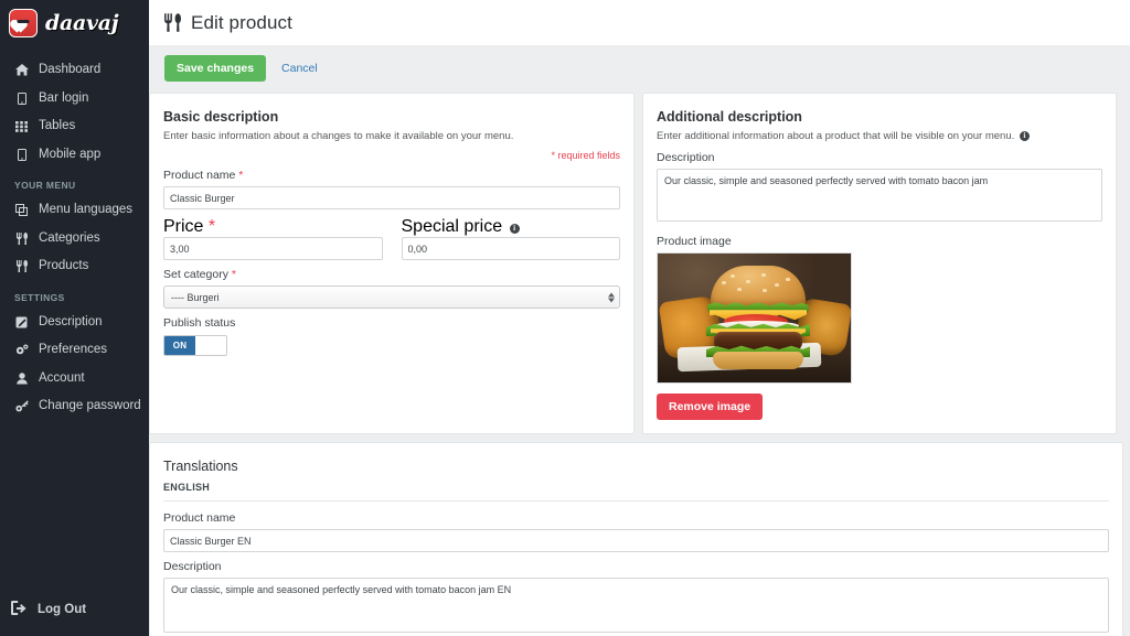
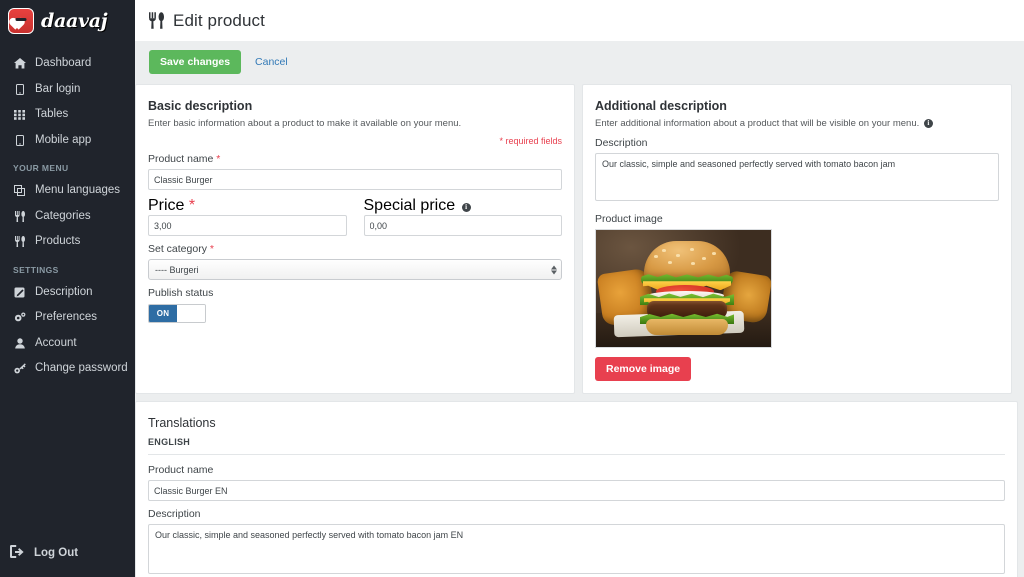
  daavaj
  Dashboard
  Bar login
  Tables
  Mobile app
  YOUR MENU
  Menu languages
  Categories
  Products
  SETTINGS
  Description
  Preferences
  Account
  Change password
  Log Out
  Edit product
  Save changes
  Cancel
  Basic description
- Enter basic information about a changes to make it available on your menu.
+ Enter basic information about a product to make it available on your menu.
  * required fields
  Product name *
  Classic Burger
  Price * 3,00
  Special price i 0,00
  Set category *
  ---- Burgeri
  Publish status
  ON
  Additional description
  Enter additional information about a product that will be visible on your menu. i
  Description
  Our classic, simple and seasoned perfectly served with tomato bacon jam
  Product image
  Remove image
  Translations
  ENGLISH
  Product name
  Classic Burger EN
  Description
  Our classic, simple and seasoned perfectly served with tomato bacon jam EN
